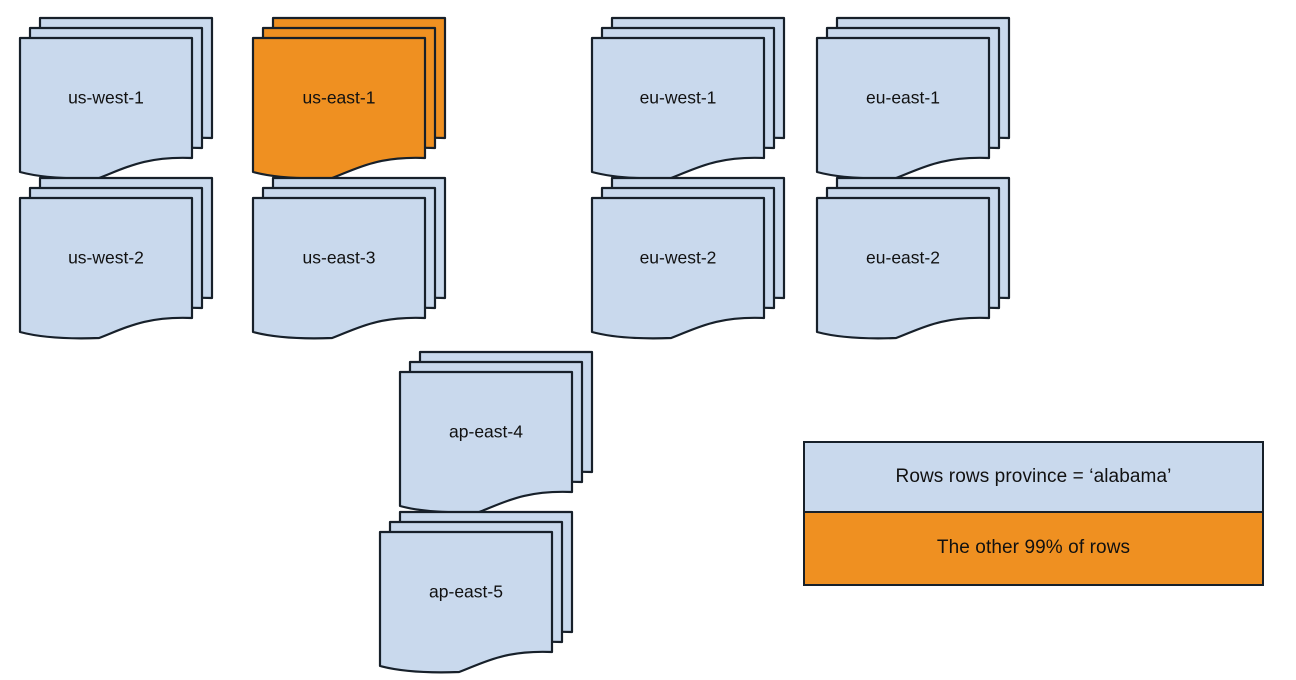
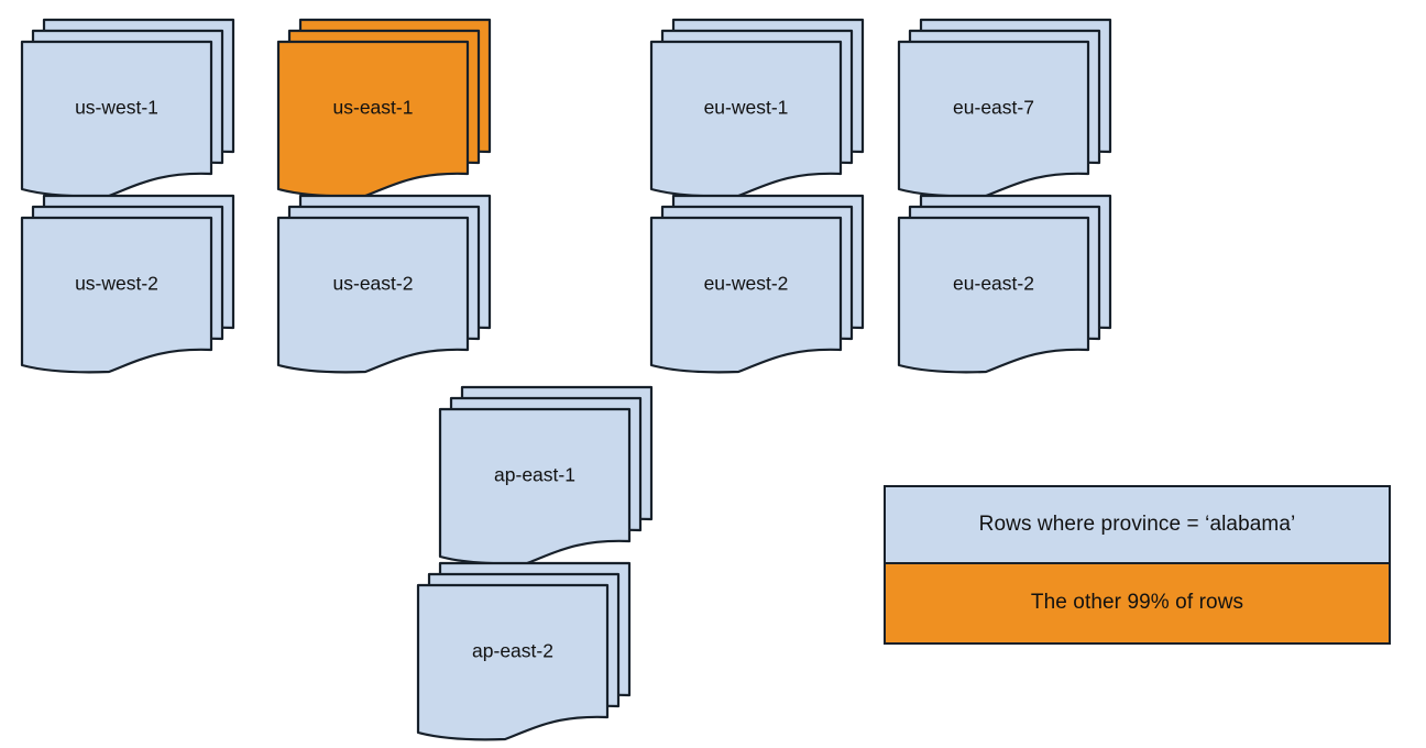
  us-west-1
  us-east-1
  eu-west-1
- eu-east-1
+ eu-east-7
  us-west-2
- us-east-3
+ us-east-2
  eu-west-2
  eu-east-2
- ap-east-4
+ ap-east-1
- ap-east-5
+ ap-east-2
- Rows rows province = ‘alabama’
+ Rows where province = ‘alabama’
  The other 99% of rows
